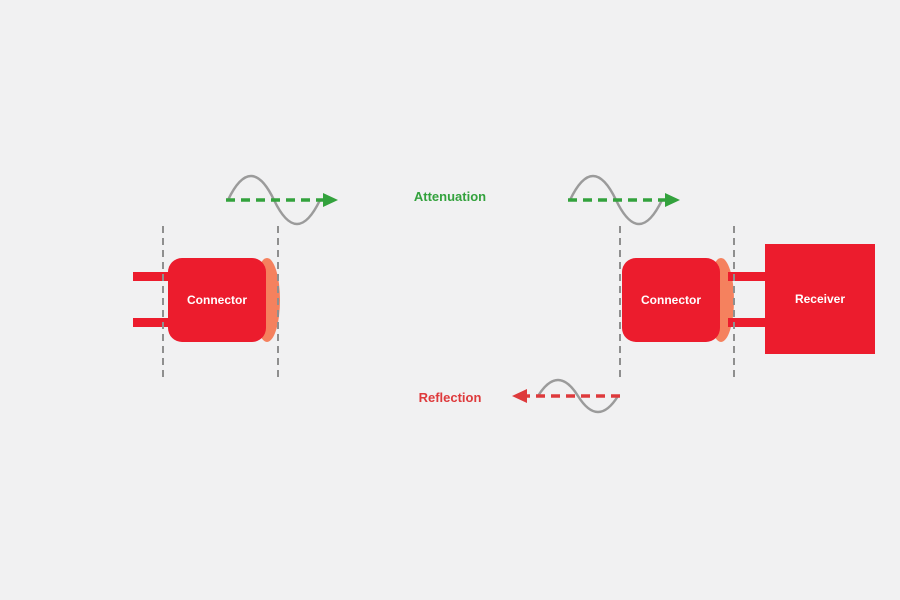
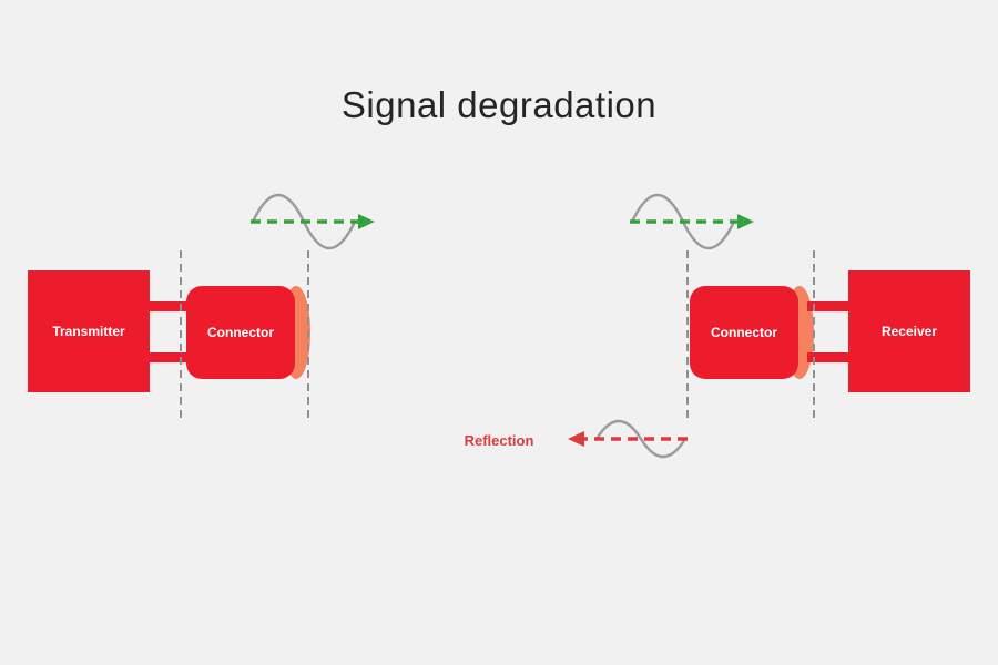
+ Signal degradation
+ Transmitter
  Connector
  Connector
  Receiver
- Attenuation
  Reflection
